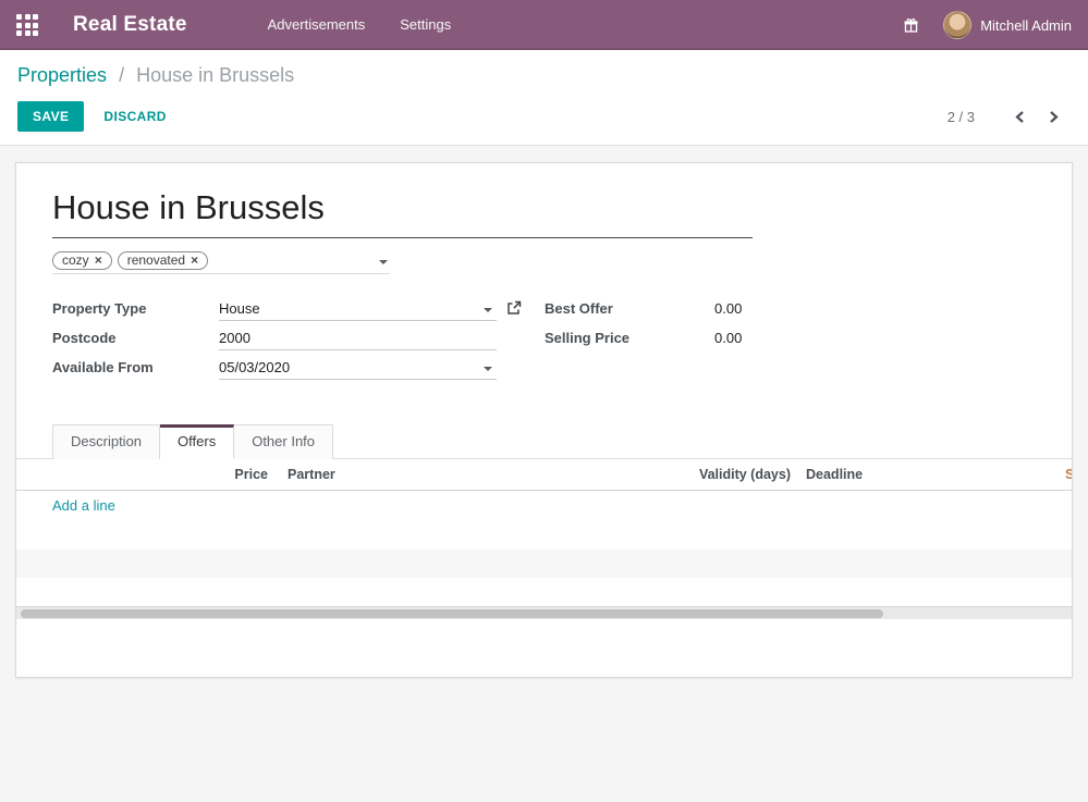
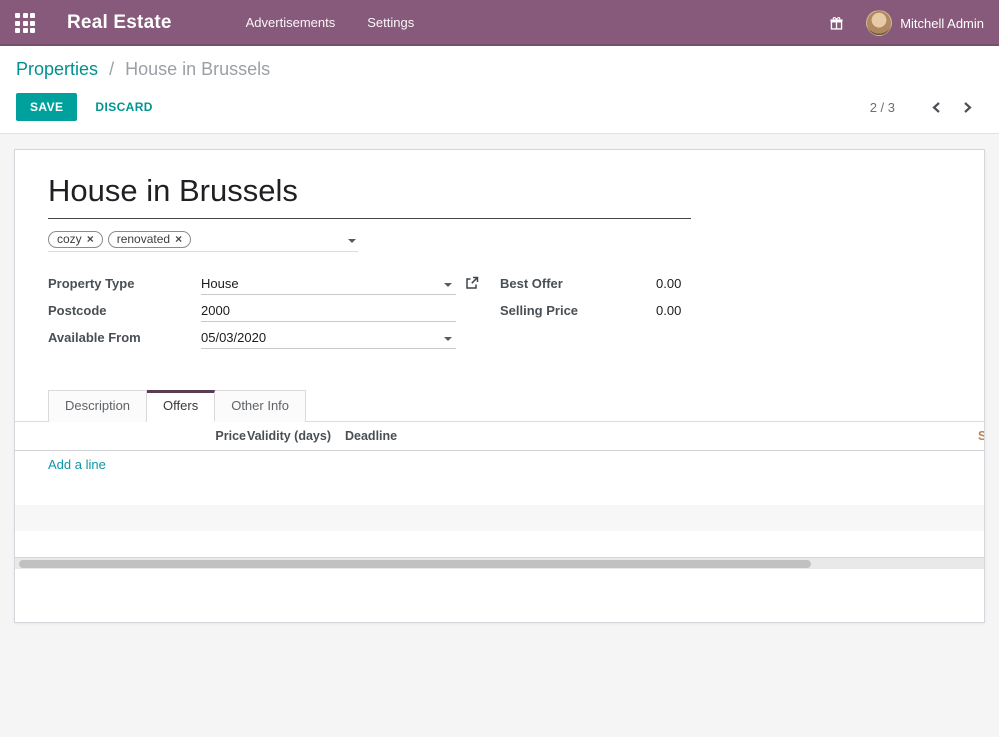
  Real Estate
  Advertisements
  Settings
  Mitchell Admin
  Properties / House in Brussels
  SAVE
  DISCARD
  2 / 3
  House in Brussels
  cozy
  ×
  renovated
  ×
  Property Type
  House
  Postcode
  2000
  Available From
  05/03/2020
  Best Offer
  0.00
  Selling Price
  0.00
  Description
  Offers
  Other Info
  Price
- Partner
  Validity (days)
  Deadline
  S
  Add a line
